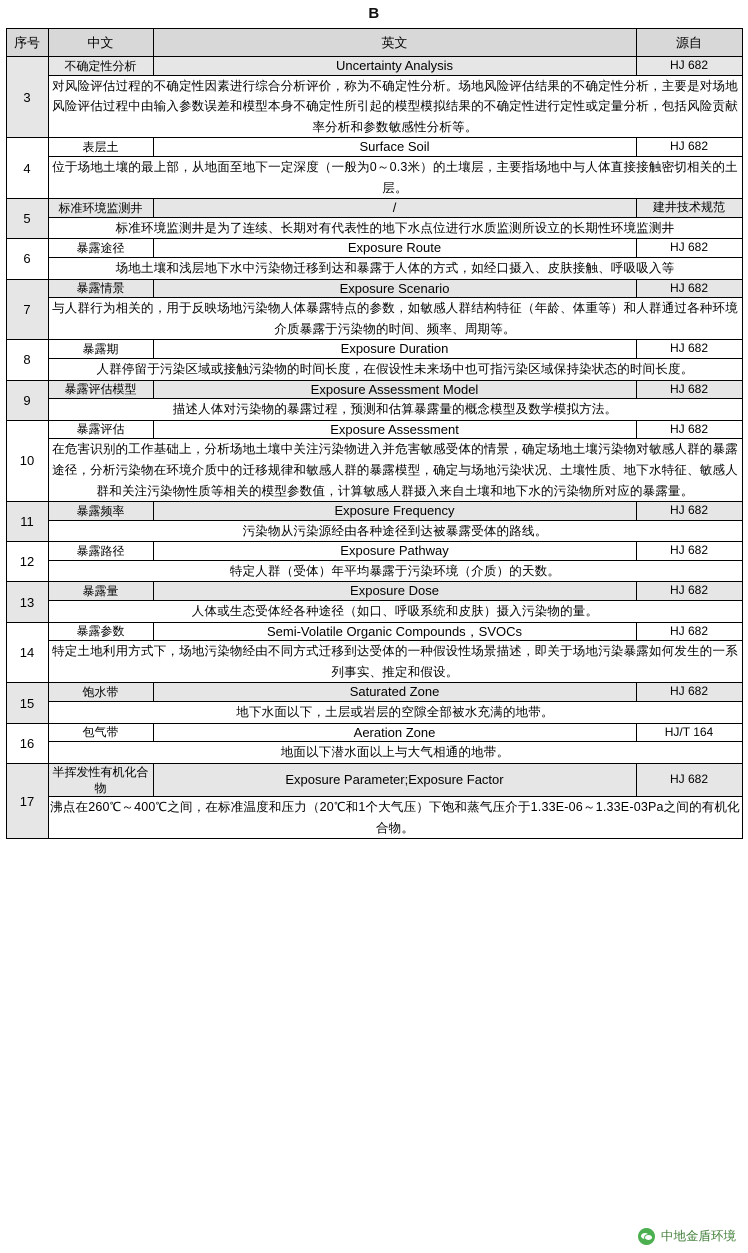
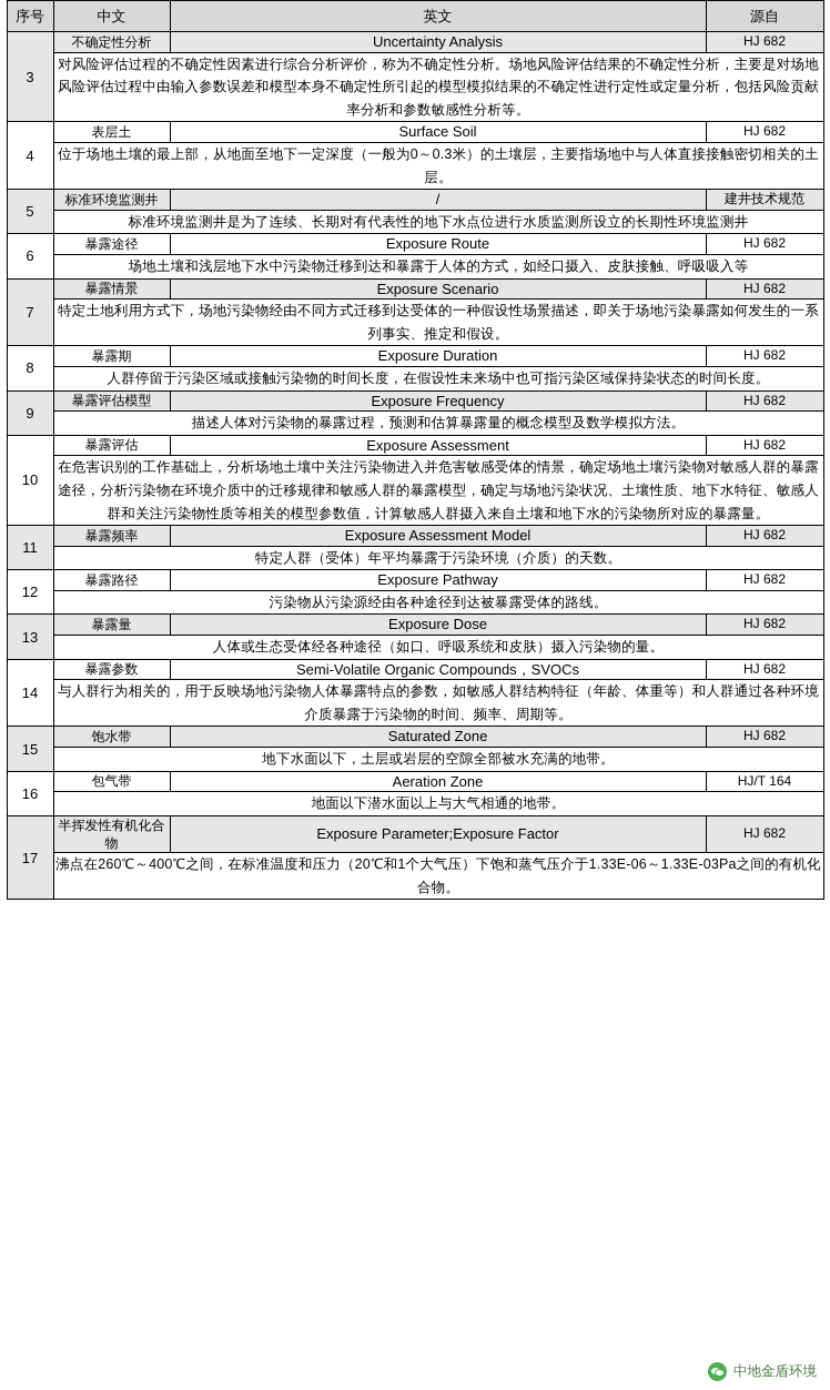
- B
  序号	中文	英文	源自
  3	不确定性分析	Uncertainty Analysis	HJ 682
  对风险评估过程的不确定性因素进行综合分析评价，称为不确定性分析。场地风险评估结果的不确定性分析，主要是对场地风险评估过程中由输入参数误差和模型本身不确定性所引起的模型模拟结果的不确定性进行定性或定量分析，包括风险贡献率分析和参数敏感性分析等。
  4	表层土	Surface Soil	HJ 682
  位于场地土壤的最上部，从地面至地下一定深度（一般为0～0.3米）的土壤层，主要指场地中与人体直接接触密切相关的土层。
  5	标准环境监测井	/	建井技术规范
  标准环境监测井是为了连续、长期对有代表性的地下水点位进行水质监测所设立的长期性环境监测井
  6	暴露途径	Exposure Route	HJ 682
  场地土壤和浅层地下水中污染物迁移到达和暴露于人体的方式，如经口摄入、皮肤接触、呼吸吸入等
  7	暴露情景	Exposure Scenario	HJ 682
- 与人群行为相关的，用于反映场地污染物人体暴露特点的参数，如敏感人群结构特征（年龄、体重等）和人群通过各种环境介质暴露于污染物的时间、频率、周期等。
+ 特定土地利用方式下，场地污染物经由不同方式迁移到达受体的一种假设性场景描述，即关于场地污染暴露如何发生的一系列事实、推定和假设。
  8	暴露期	Exposure Duration	HJ 682
  人群停留于污染区域或接触污染物的时间长度，在假设性未来场中也可指污染区域保持染状态的时间长度。
- 9	暴露评估模型	Exposure Assessment Model	HJ 682
+ 9	暴露评估模型	Exposure Frequency	HJ 682
  描述人体对污染物的暴露过程，预测和估算暴露量的概念模型及数学模拟方法。
  10	暴露评估	Exposure Assessment	HJ 682
  在危害识别的工作基础上，分析场地土壤中关注污染物进入并危害敏感受体的情景，确定场地土壤污染物对敏感人群的暴露途径，分析污染物在环境介质中的迁移规律和敏感人群的暴露模型，确定与场地污染状况、土壤性质、地下水特征、敏感人群和关注污染物性质等相关的模型参数值，计算敏感人群摄入来自土壤和地下水的污染物所对应的暴露量。
- 11	暴露频率	Exposure Frequency	HJ 682
+ 11	暴露频率	Exposure Assessment Model	HJ 682
- 污染物从污染源经由各种途径到达被暴露受体的路线。
+ 特定人群（受体）年平均暴露于污染环境（介质）的天数。
  12	暴露路径	Exposure Pathway	HJ 682
- 特定人群（受体）年平均暴露于污染环境（介质）的天数。
+ 污染物从污染源经由各种途径到达被暴露受体的路线。
  13	暴露量	Exposure Dose	HJ 682
  人体或生态受体经各种途径（如口、呼吸系统和皮肤）摄入污染物的量。
  14	暴露参数	Semi-Volatile Organic Compounds，SVOCs	HJ 682
- 特定土地利用方式下，场地污染物经由不同方式迁移到达受体的一种假设性场景描述，即关于场地污染暴露如何发生的一系列事实、推定和假设。
+ 与人群行为相关的，用于反映场地污染物人体暴露特点的参数，如敏感人群结构特征（年龄、体重等）和人群通过各种环境介质暴露于污染物的时间、频率、周期等。
  15	饱水带	Saturated Zone	HJ 682
  地下水面以下，土层或岩层的空隙全部被水充满的地带。
  16	包气带	Aeration Zone	HJ/T 164
  地面以下潜水面以上与大气相通的地带。
  17	半挥发性有机化合物	Exposure Parameter;Exposure Factor	HJ 682
  沸点在260℃～400℃之间，在标准温度和压力（20℃和1个大气压）下饱和蒸气压介于1.33E-06～1.33E-03Pa之间的有机化合物。
  中地金盾环境
